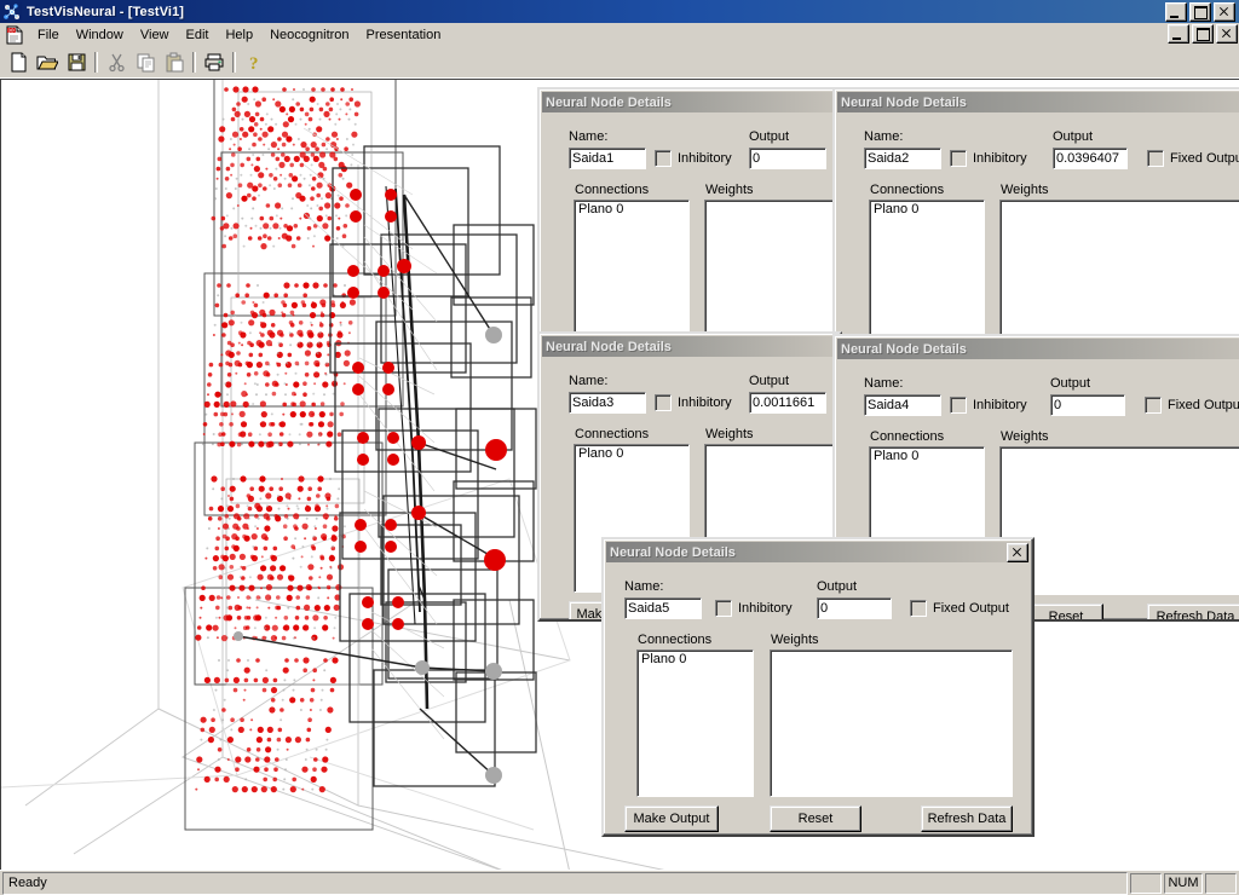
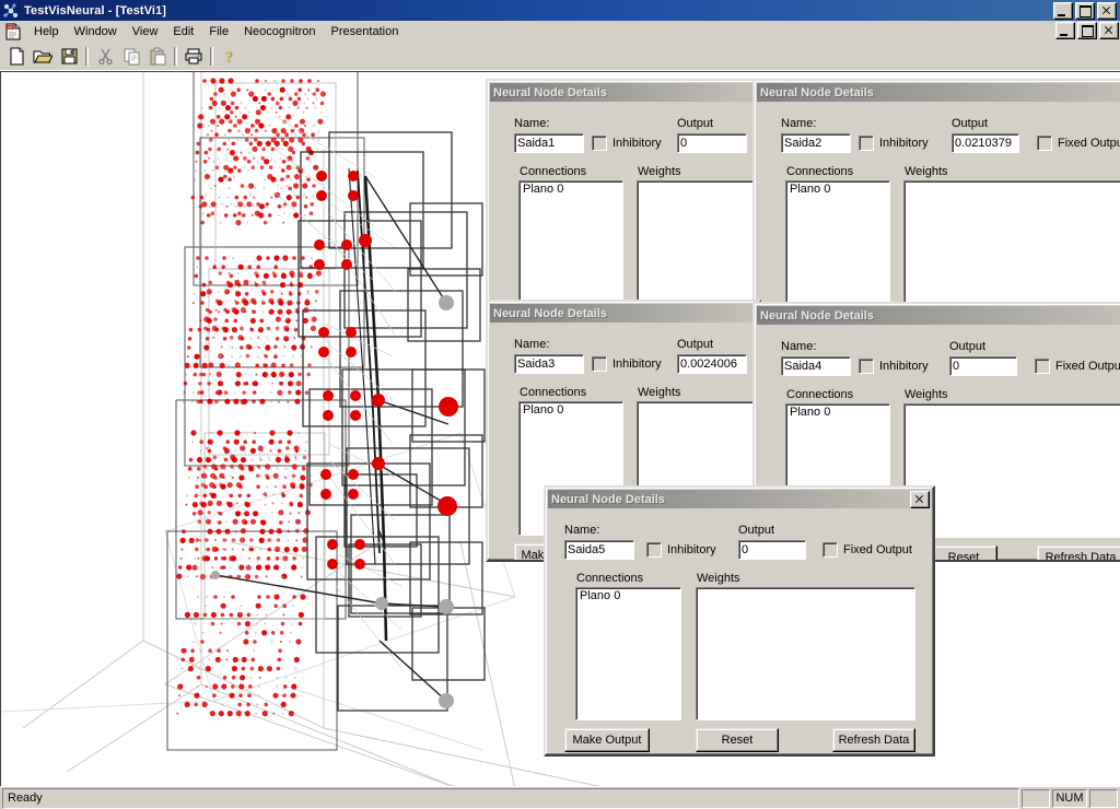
  TestVisNeural - [TestVi1]
- File
+ Help
  Window
  View
  Edit
- Help
+ File
  Neocognitron
  Presentation
  ?
  Ready
  NUM
  Neural Node Details
  Name:
  Saida1
  Inhibitory
  Output
  0
  Connections
  Plano 0
  Weights
  Neural Node Details
  Name:
  Saida2
  Inhibitory
  Output
- 0.0396407
+ 0.0210379
  Fixed Outp
  Connections
  Plano 0
  Weights
  Neural Node Details
  Name:
  Saida3
  Inhibitory
  Output
- 0.0011661
+ 0.0024006
  Connections
  Plano 0
  Weights
  Neural Node Details
  Name:
  Saida4
  Inhibitory
  Output
  0
  Fixed Outpu
  Connections
  Plano 0
  Weights
  Reset
  Refresh Data
  Neural Node Details
  Name:
  Saida5
  Inhibitory
  Output
  0
  Fixed Output
  Connections
  Plano 0
  Weights
  Make Output
  Reset
  Refresh Data
